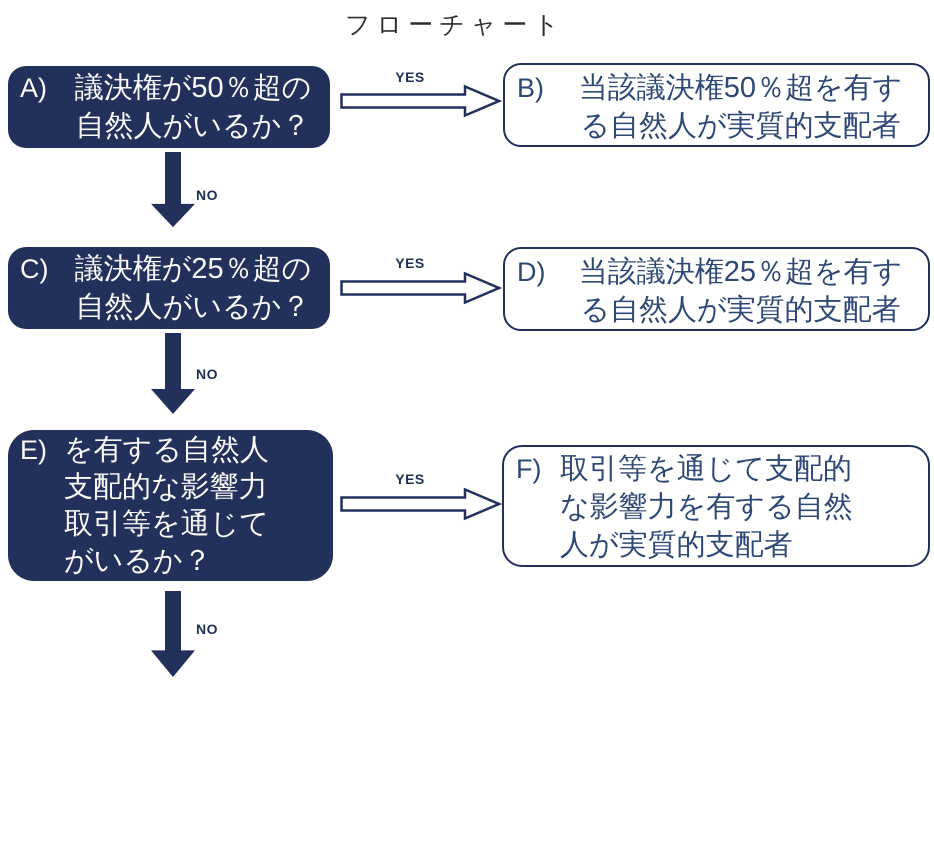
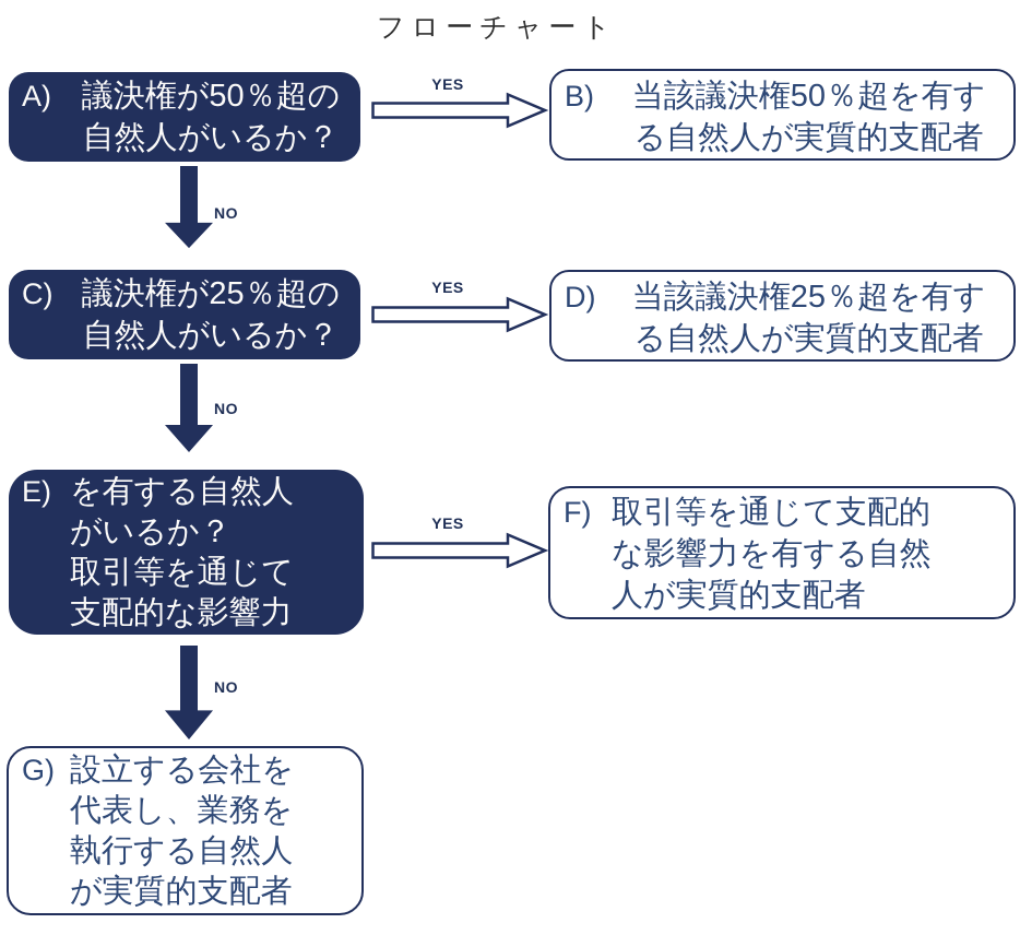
  フローチャート
  A)
  議決権が50％超の
  自然人がいるか？
  YES
  B)
  当該議決権50％超を有す
  る自然人が実質的支配者
  NO
  C)
  議決権が25％超の
  自然人がいるか？
  YES
  D)
  当該議決権25％超を有す
  る自然人が実質的支配者
  NO
  E)
  を有する自然人
- 支配的な影響力
+ がいるか？
  取引等を通じて
- がいるか？
+ 支配的な影響力
  YES
  F)
  取引等を通じて支配的
  な影響力を有する自然
  人が実質的支配者
  NO
+ G)
+ 設立する会社を
+ 代表し、業務を
+ 執行する自然人
+ が実質的支配者
